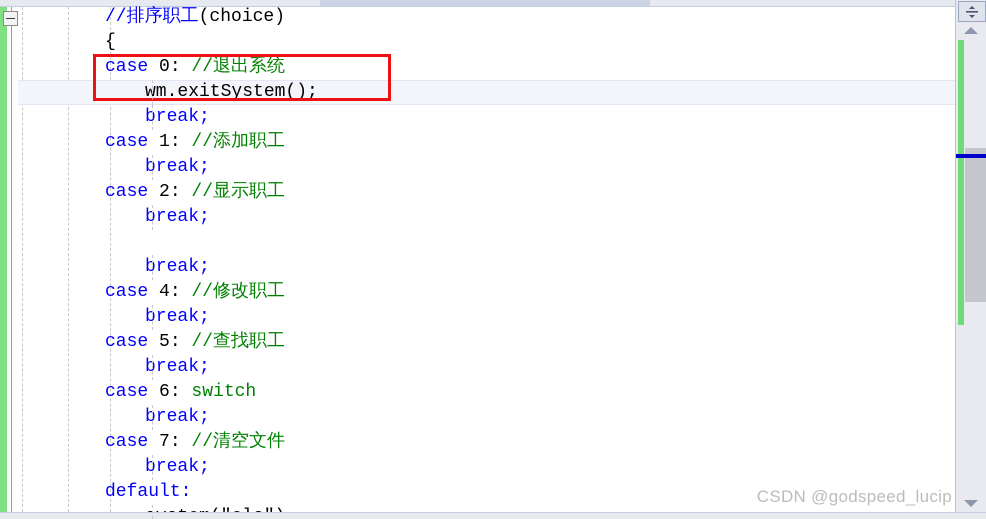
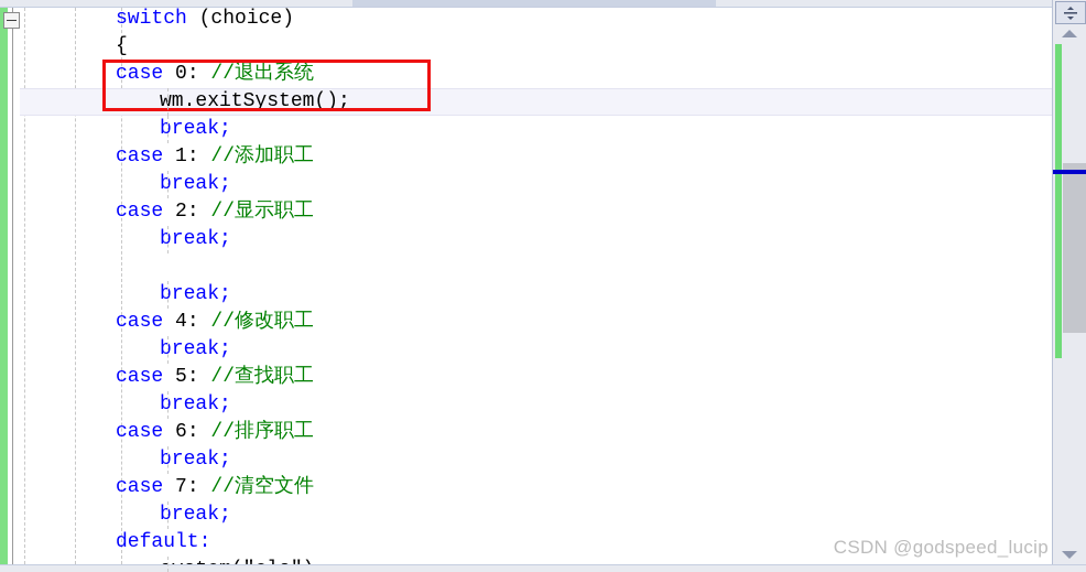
- //排序职工(choice)
+ switch (choice)
  {
  case 0: //退出系统
  wm.exitSystem();
  break;
  case 1: //添加职工
  break;
  case 2: //显示职工
  break;
  break;
  case 4: //修改职工
  break;
  case 5: //查找职工
  break;
- case 6: switch
+ case 6: //排序职工
  break;
  case 7: //清空文件
  break;
  default:
  CSDN @godspeed_lucip
